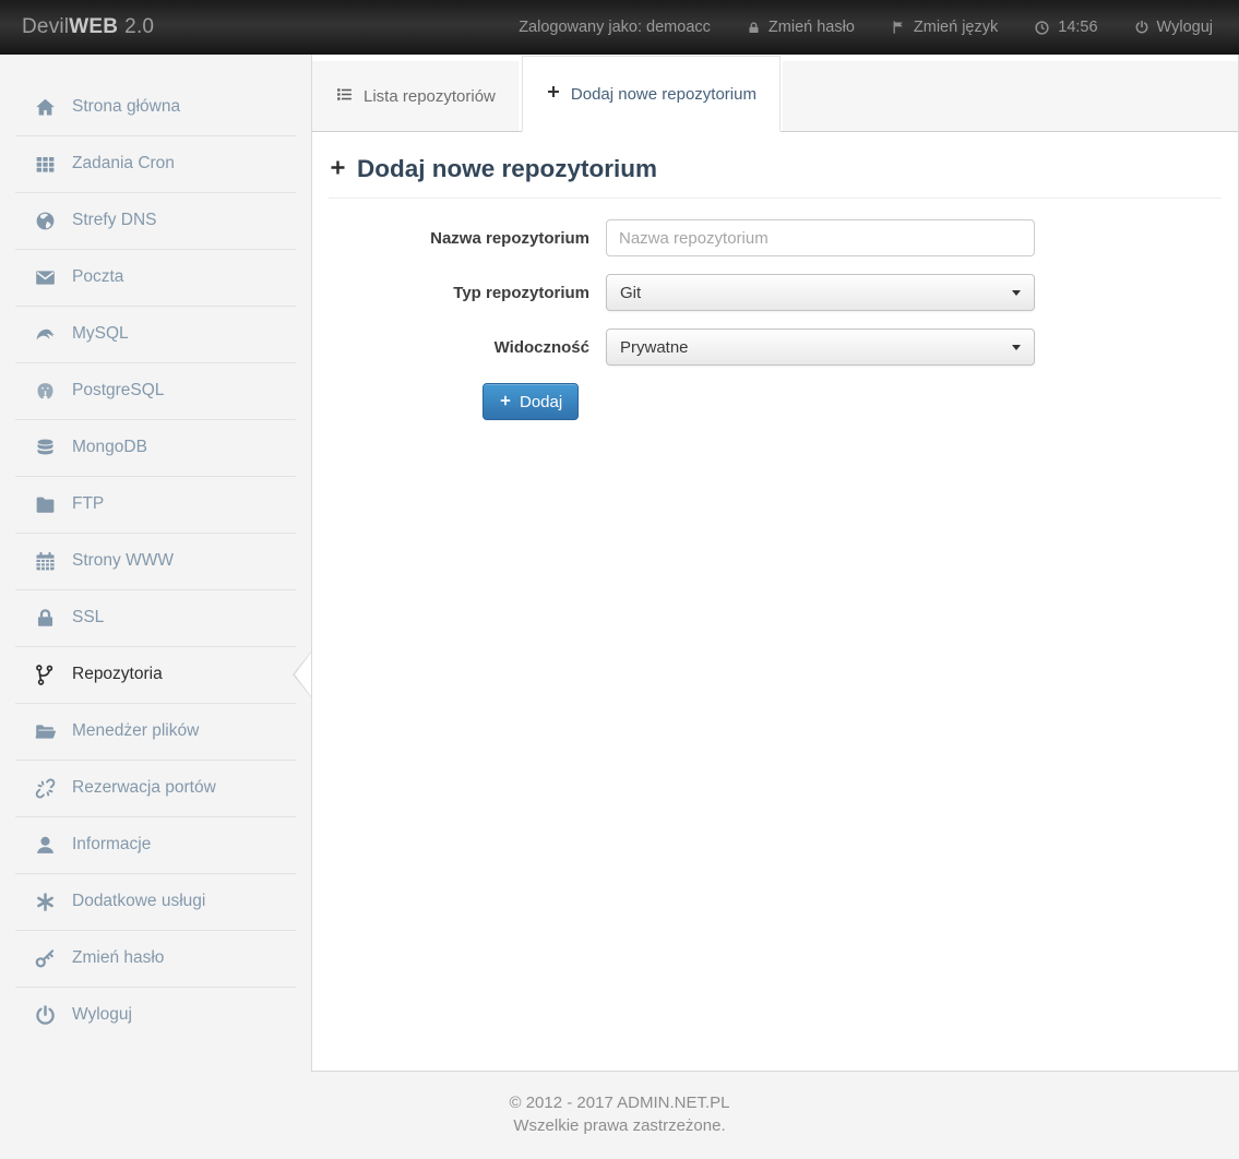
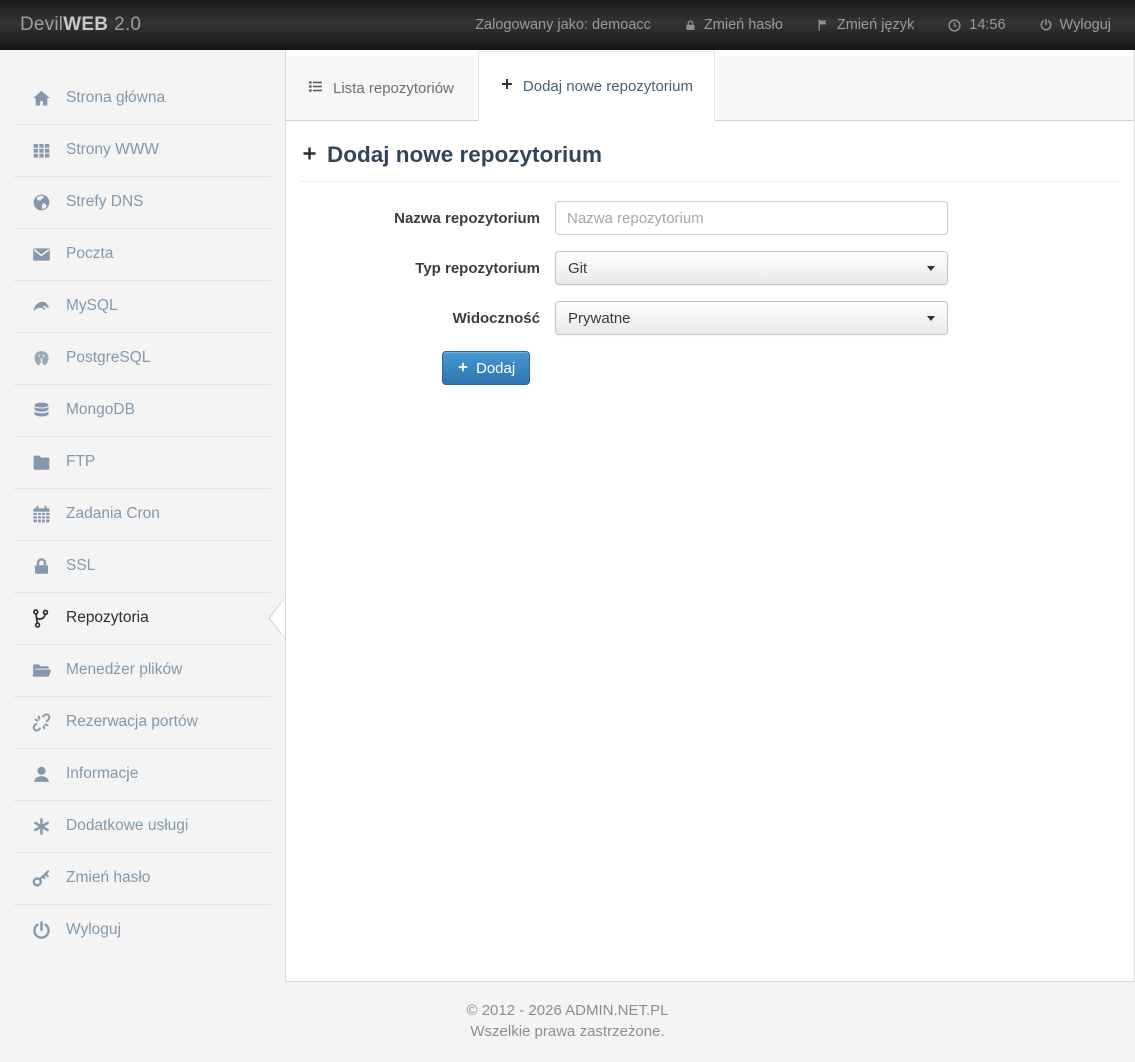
  DevilWEB 2.0
  Zalogowany jako: demoacc
  Zmień hasło
  Zmień język
  14:56
  Wyloguj
  Strona główna
- Zadania Cron
+ Strony WWW
  Strefy DNS
  Poczta
  MySQL
  PostgreSQL
  MongoDB
  FTP
- Strony WWW
+ Zadania Cron
  SSL
  Repozytoria
  Menedżer plików
  Rezerwacja portów
  Informacje
  Dodatkowe usługi
  Zmień hasło
  Wyloguj
  Lista repozytoriów
  Dodaj nowe repozytorium
  Dodaj nowe repozytorium
  Nazwa repozytorium
  Nazwa repozytorium
  Typ repozytorium
  Git
  Widoczność
  Prywatne
  Dodaj
- © 2012 - 2017 ADMIN.NET.PL
+ © 2012 - 2026 ADMIN.NET.PL
  Wszelkie prawa zastrzeżone.
